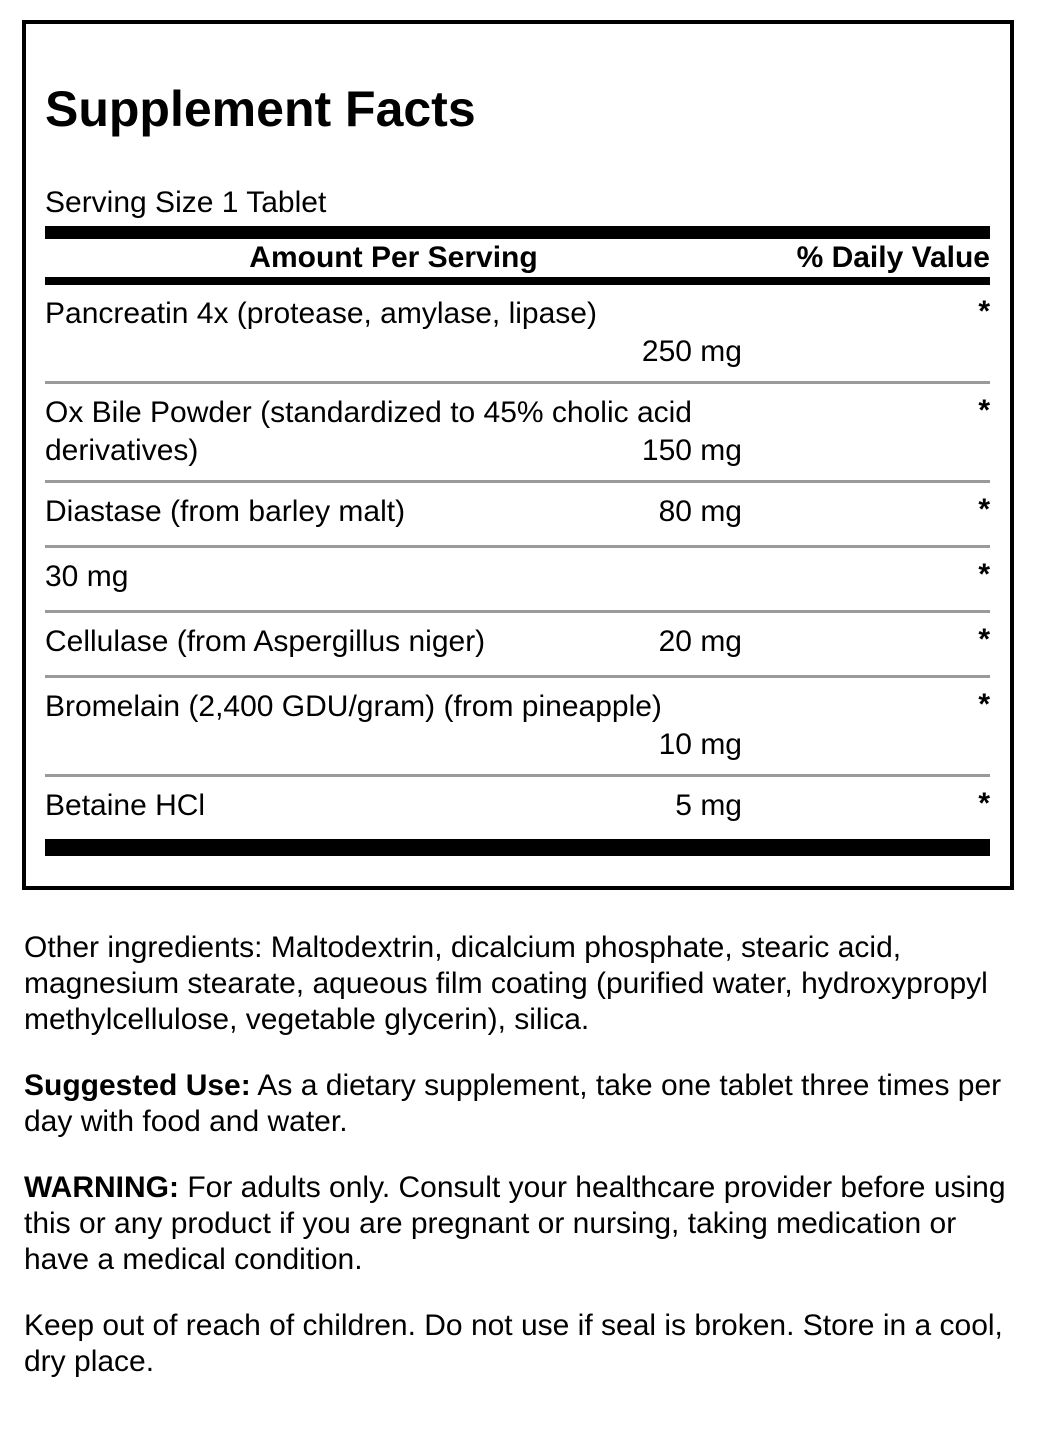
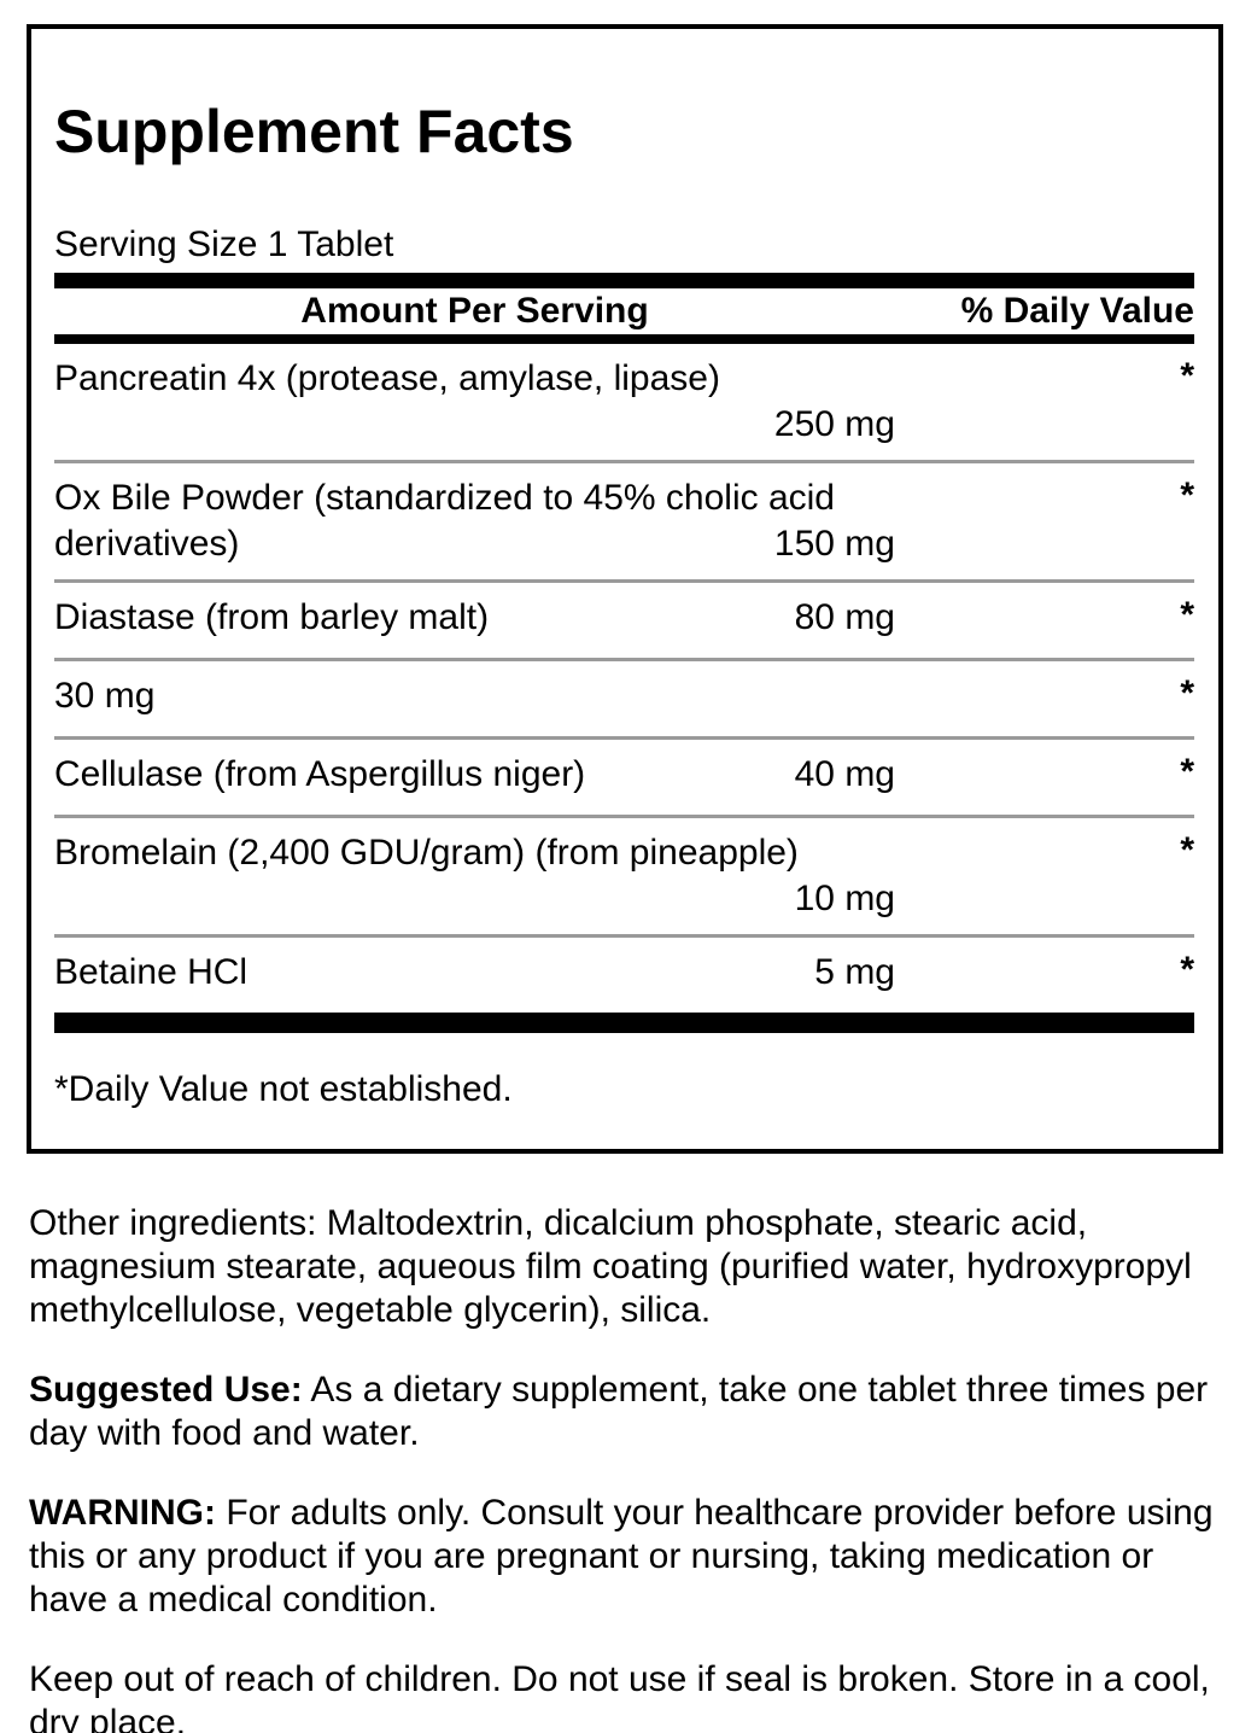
  Supplement Facts
  Serving Size 1 Tablet
  Amount Per Serving
  % Daily Value
  Pancreatin 4x (protease, amylase, lipase)
  250 mg
  *
  Ox Bile Powder (standardized to 45% cholic acid
  derivatives)
  150 mg
  *
  Diastase (from barley malt)
  80 mg
  *
  30 mg
  *
  Cellulase (from Aspergillus niger)
- 20 mg
+ 40 mg
  *
  Bromelain (2,400 GDU/gram) (from pineapple)
  10 mg
  *
  Betaine HCl
  5 mg
  *
+ *Daily Value not established.
  Other ingredients: Maltodextrin, dicalcium phosphate, stearic acid, magnesium stearate, aqueous film coating (purified water, hydroxypropyl methylcellulose, vegetable glycerin), silica.
  Suggested Use: As a dietary supplement, take one tablet three times per day with food and water.
  WARNING: For adults only. Consult your healthcare provider before using this or any product if you are pregnant or nursing, taking medication or have a medical condition.
  Keep out of reach of children. Do not use if seal is broken. Store in a cool, dry place.
